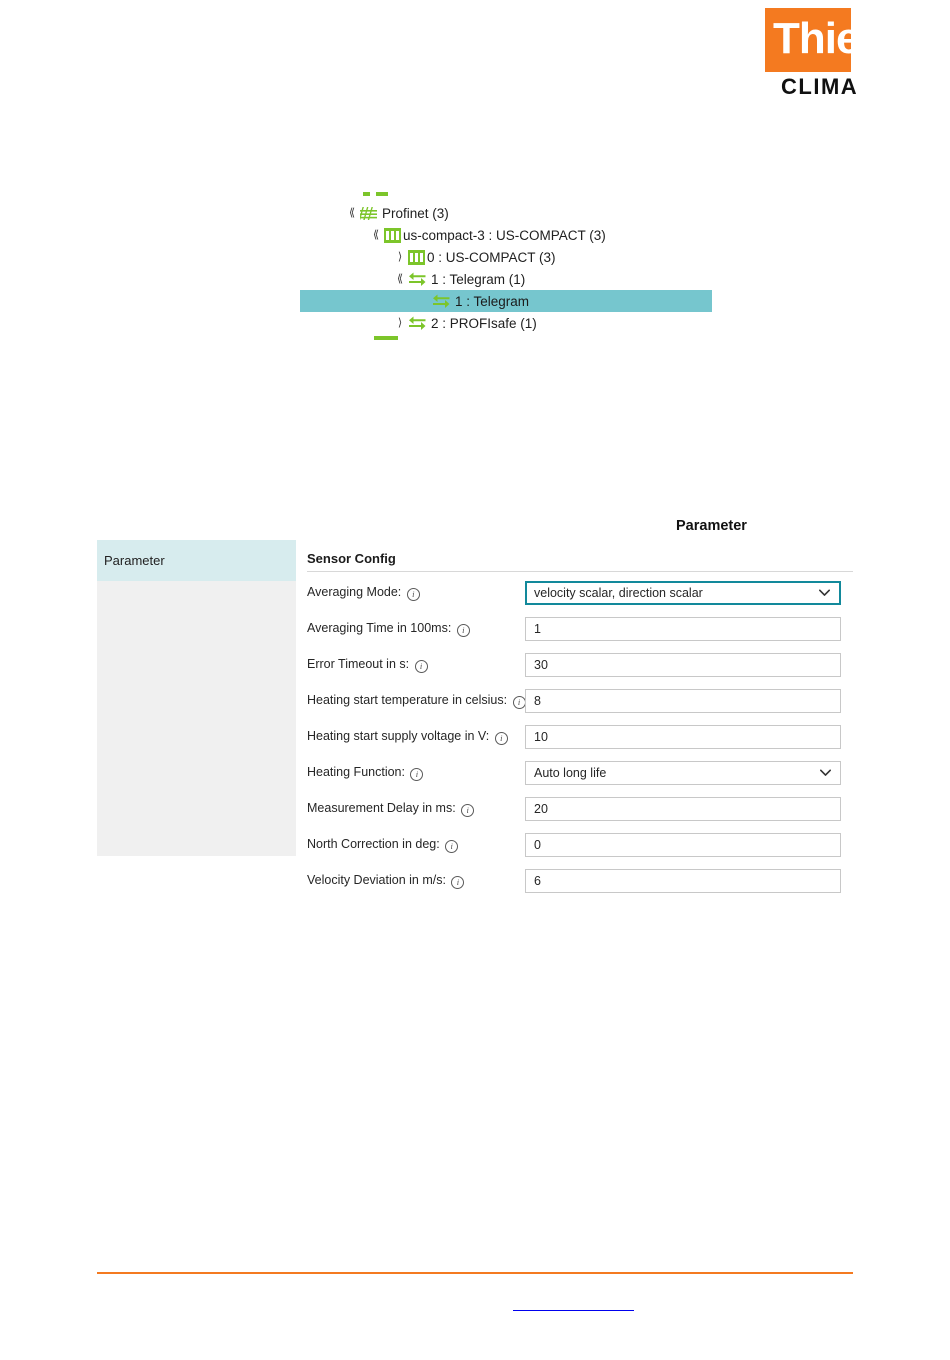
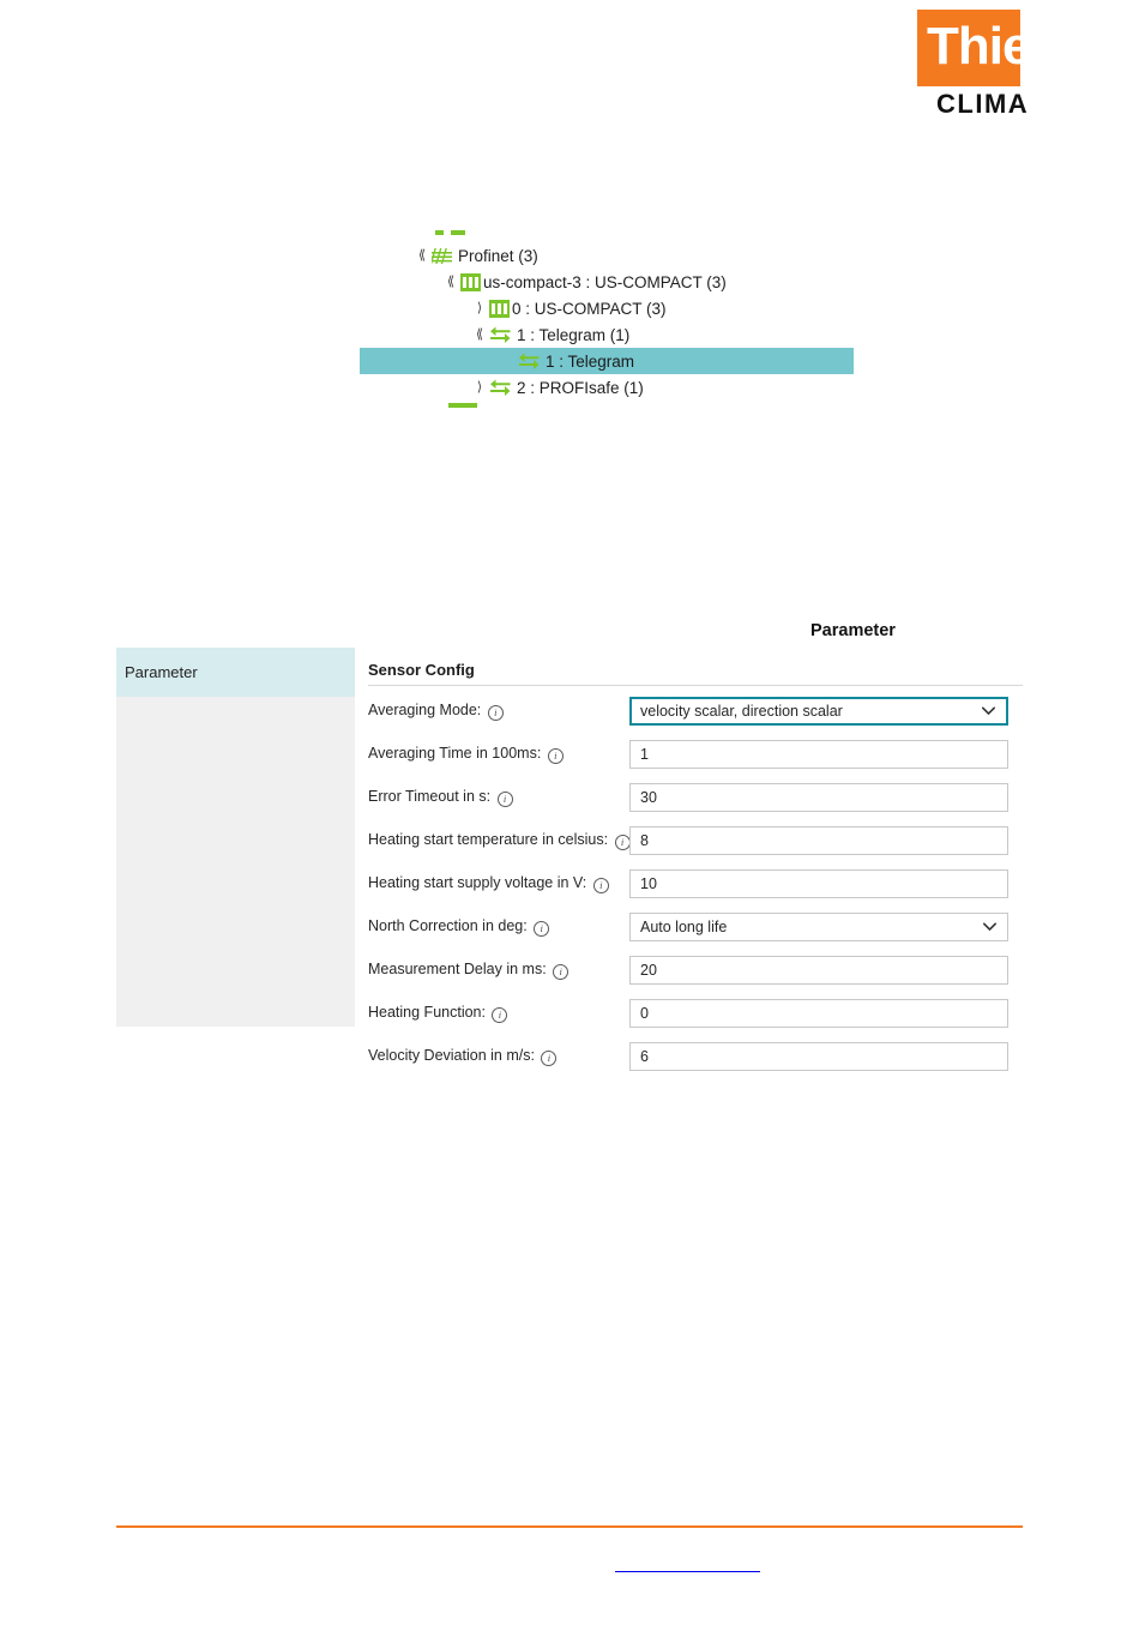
  Thies
  CLIMA
  ⟪
  Profinet (3)
  ⟪
  us-compact-3 : US-COMPACT (3)
  ⟩
  0 : US-COMPACT (3)
  ⟪
  1 : Telegram (1)
  1 : Telegram
  ⟩
  2 : PROFIsafe (1)
  Parameter
  Parameter
  Sensor Config
  Averaging Mode: i
  velocity scalar, direction scalar
  Averaging Time in 100ms: i
  1
  Error Timeout in s: i
  30
  Heating start temperature in celsius: i
  8
  Heating start supply voltage in V: i
  10
- Heating Function: i
+ North Correction in deg: i
  Auto long life
  Measurement Delay in ms: i
  20
- North Correction in deg: i
+ Heating Function: i
  0
  Velocity Deviation in m/s: i
  6
